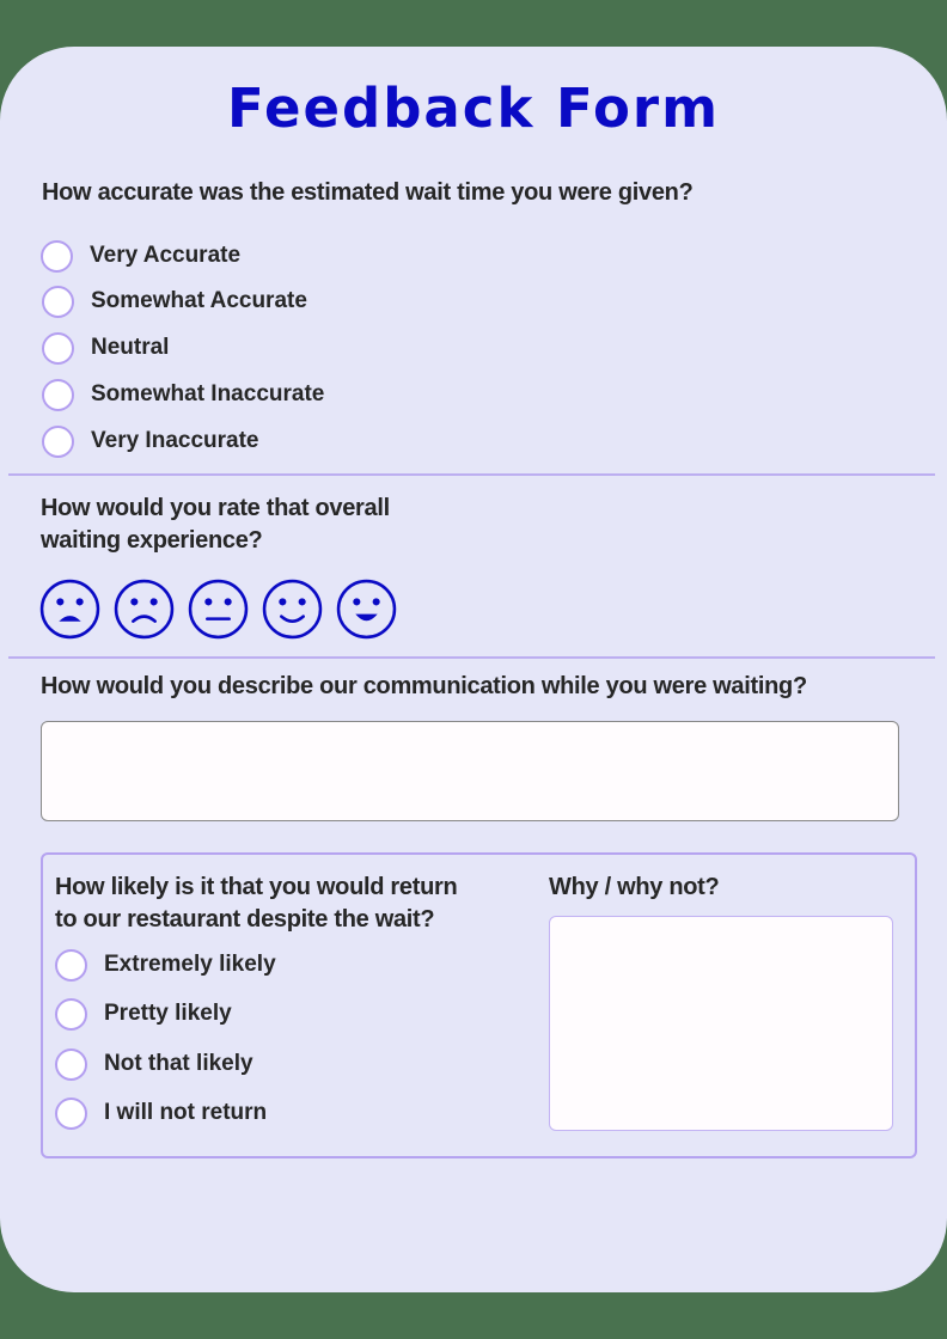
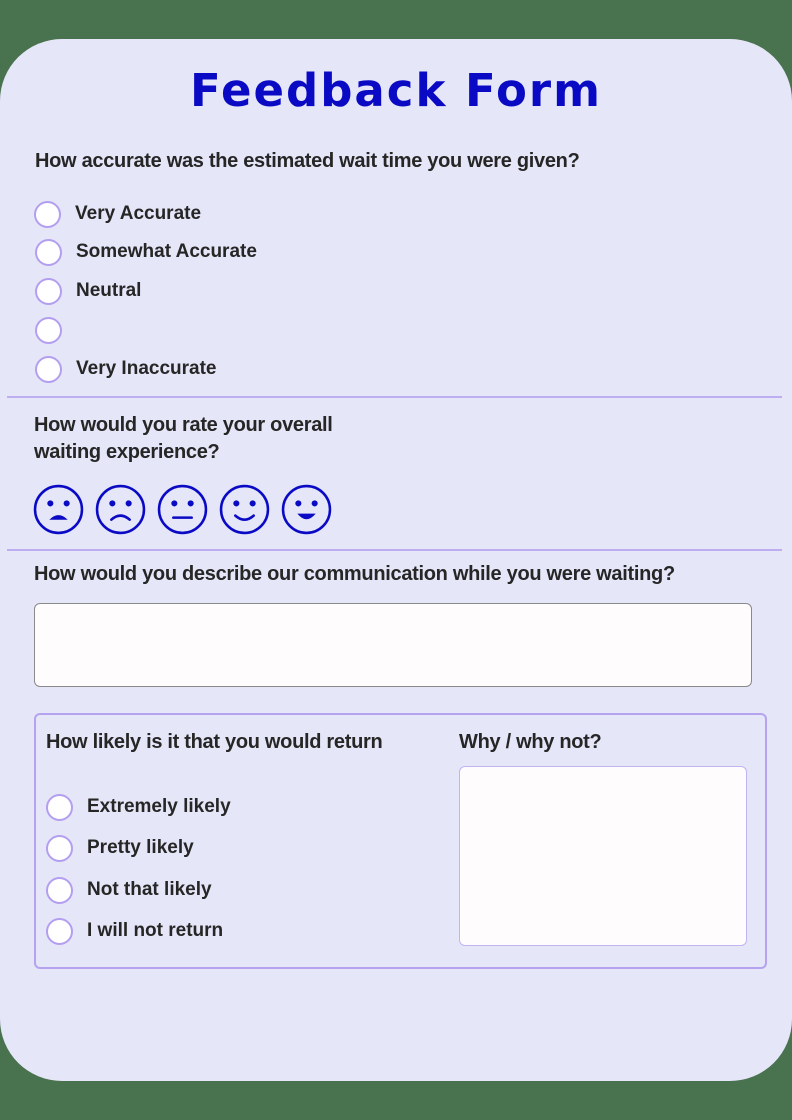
  Feedback Form
  How accurate was the estimated wait time you were given?
  Very Accurate
  Somewhat Accurate
  Neutral
- Somewhat Inaccurate
  Very Inaccurate
- How would you rate that overall
+ How would you rate your overall
  waiting experience?
  How would you describe our communication while you were waiting?
  How likely is it that you would return
- to our restaurant despite the wait?
  Extremely likely
  Pretty likely
  Not that likely
  I will not return
  Why / why not?
